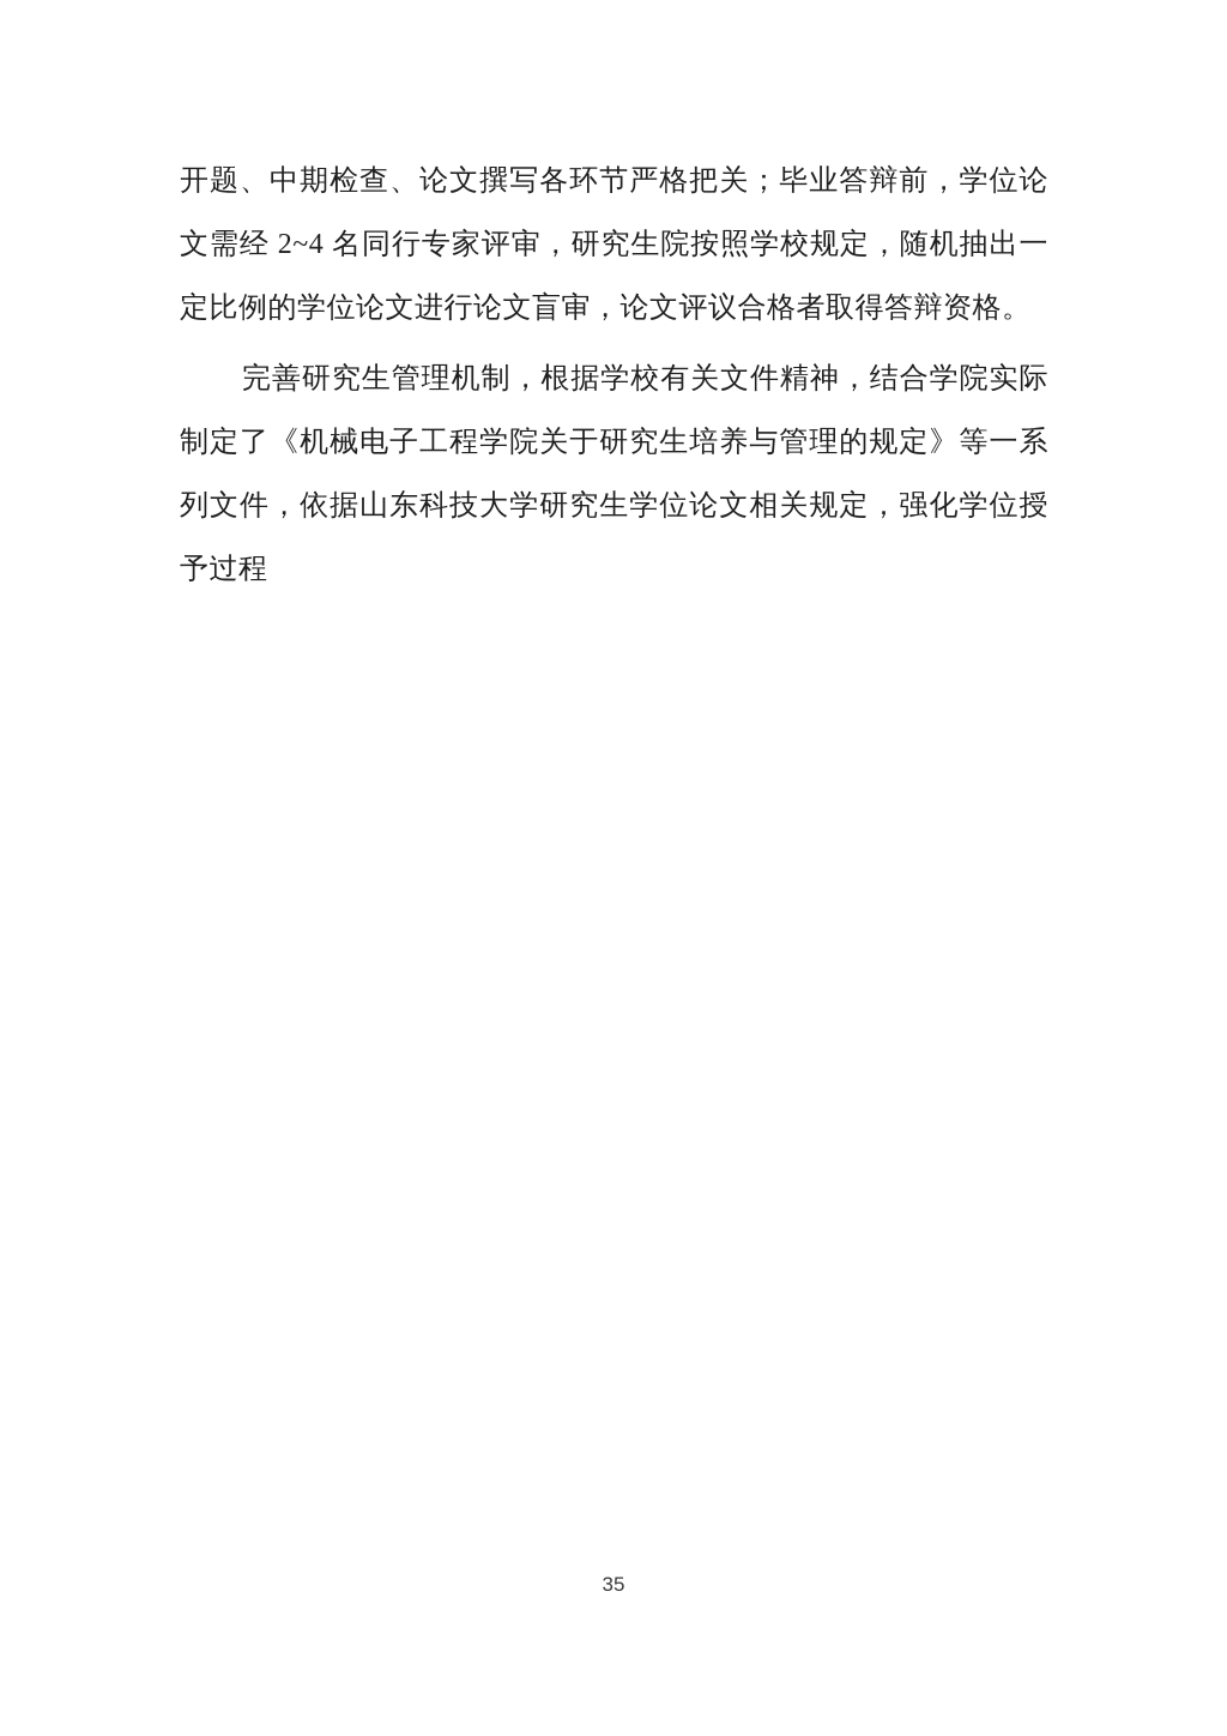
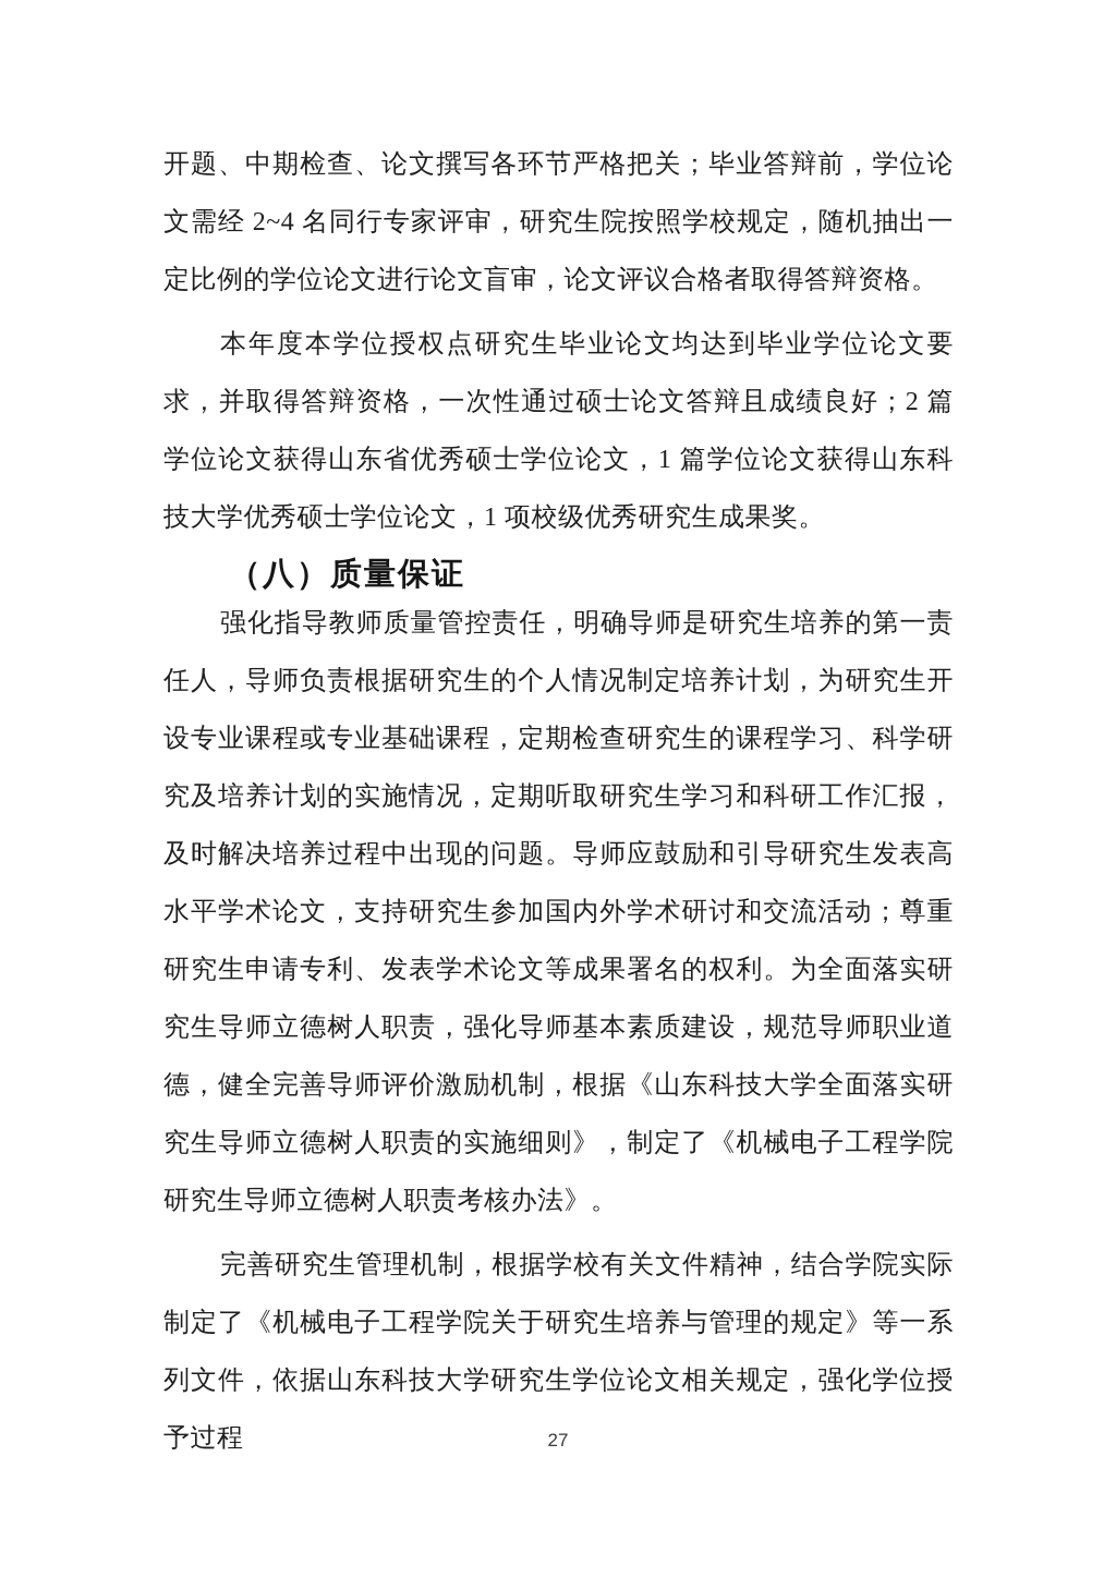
  开题、中期检查、论文撰写各环节严格把关；毕业答辩前，学位论文需经 2~4 名同行专家评审，研究生院按照学校规定，随机抽出一定比例的学位论文进行论文盲审，论文评议合格者取得答辩资格。
+ 本年度本学位授权点研究生毕业论文均达到毕业学位论文要求，并取得答辩资格，一次性通过硕士论文答辩且成绩良好；2 篇学位论文获得山东省优秀硕士学位论文，1 篇学位论文获得山东科技大学优秀硕士学位论文，1 项校级优秀研究生成果奖。
+ （八）质量保证
+ 强化指导教师质量管控责任，明确导师是研究生培养的第一责任人，导师负责根据研究生的个人情况制定培养计划，为研究生开设专业课程或专业基础课程，定期检查研究生的课程学习、科学研究及培养计划的实施情况，定期听取研究生学习和科研工作汇报，及时解决培养过程中出现的问题。导师应鼓励和引导研究生发表高水平学术论文，支持研究生参加国内外学术研讨和交流活动；尊重研究生申请专利、发表学术论文等成果署名的权利。为全面落实研究生导师立德树人职责，强化导师基本素质建设，规范导师职业道德，健全完善导师评价激励机制，根据《山东科技大学全面落实研究生导师立德树人职责的实施细则》，制定了《机械电子工程学院研究生导师立德树人职责考核办法》。
  完善研究生管理机制，根据学校有关文件精神，结合学院实际制定了《机械电子工程学院关于研究生培养与管理的规定》等一系列文件，依据山东科技大学研究生学位论文相关规定，强化学位授予过程
- 35
+ 27
